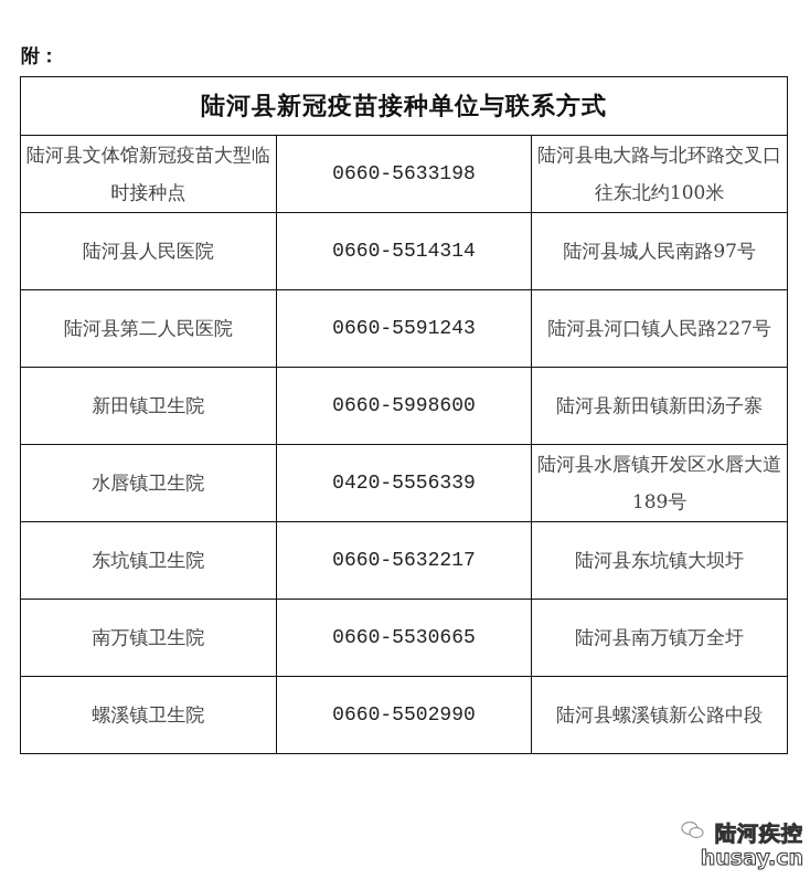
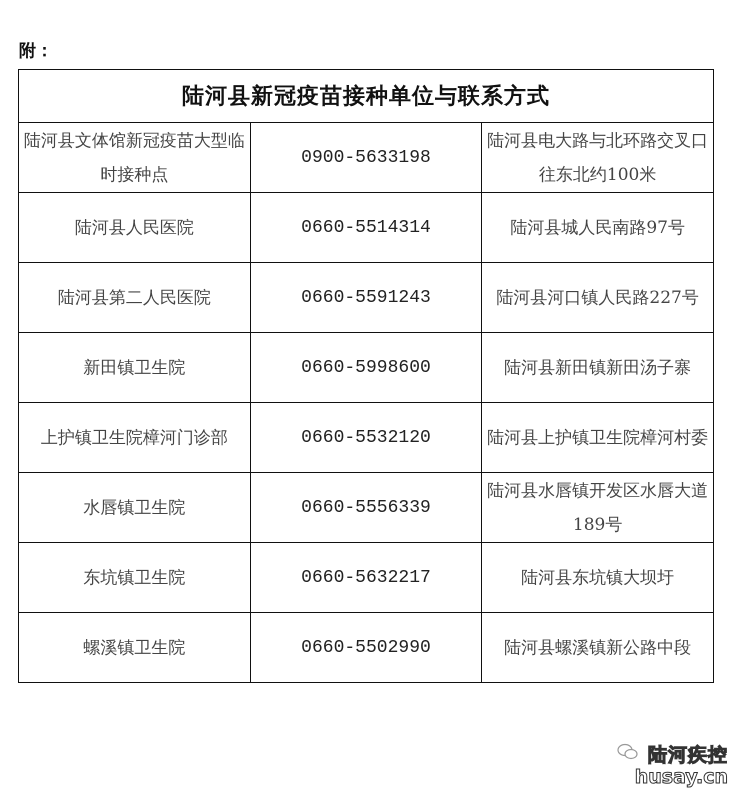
  附：
  陆河县新冠疫苗接种单位与联系方式
- 陆河县文体馆新冠疫苗大型临时接种点	0660-5633198	陆河县电大路与北环路交叉口往东北约100米
+ 陆河县文体馆新冠疫苗大型临时接种点	0900-5633198	陆河县电大路与北环路交叉口往东北约100米
  陆河县人民医院	0660-5514314	陆河县城人民南路97号
  陆河县第二人民医院	0660-5591243	陆河县河口镇人民路227号
  新田镇卫生院	0660-5998600	陆河县新田镇新田汤子寨
+ 上护镇卫生院樟河门诊部	0660-5532120	陆河县上护镇卫生院樟河村委
- 水唇镇卫生院	0420-5556339	陆河县水唇镇开发区水唇大道189号
+ 水唇镇卫生院	0660-5556339	陆河县水唇镇开发区水唇大道189号
  东坑镇卫生院	0660-5632217	陆河县东坑镇大坝圩
- 南万镇卫生院	0660-5530665	陆河县南万镇万全圩
  螺溪镇卫生院	0660-5502990	陆河县螺溪镇新公路中段
  陆河疾控
  husay.cn
